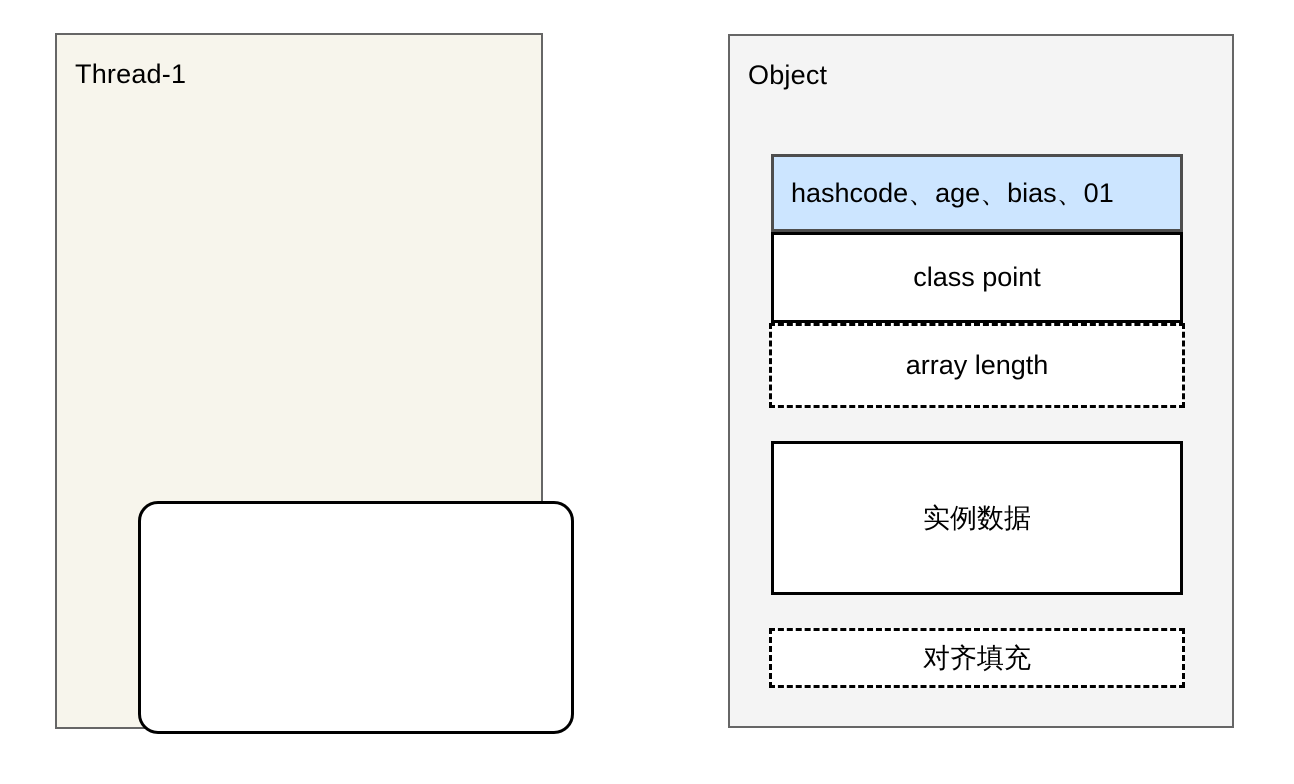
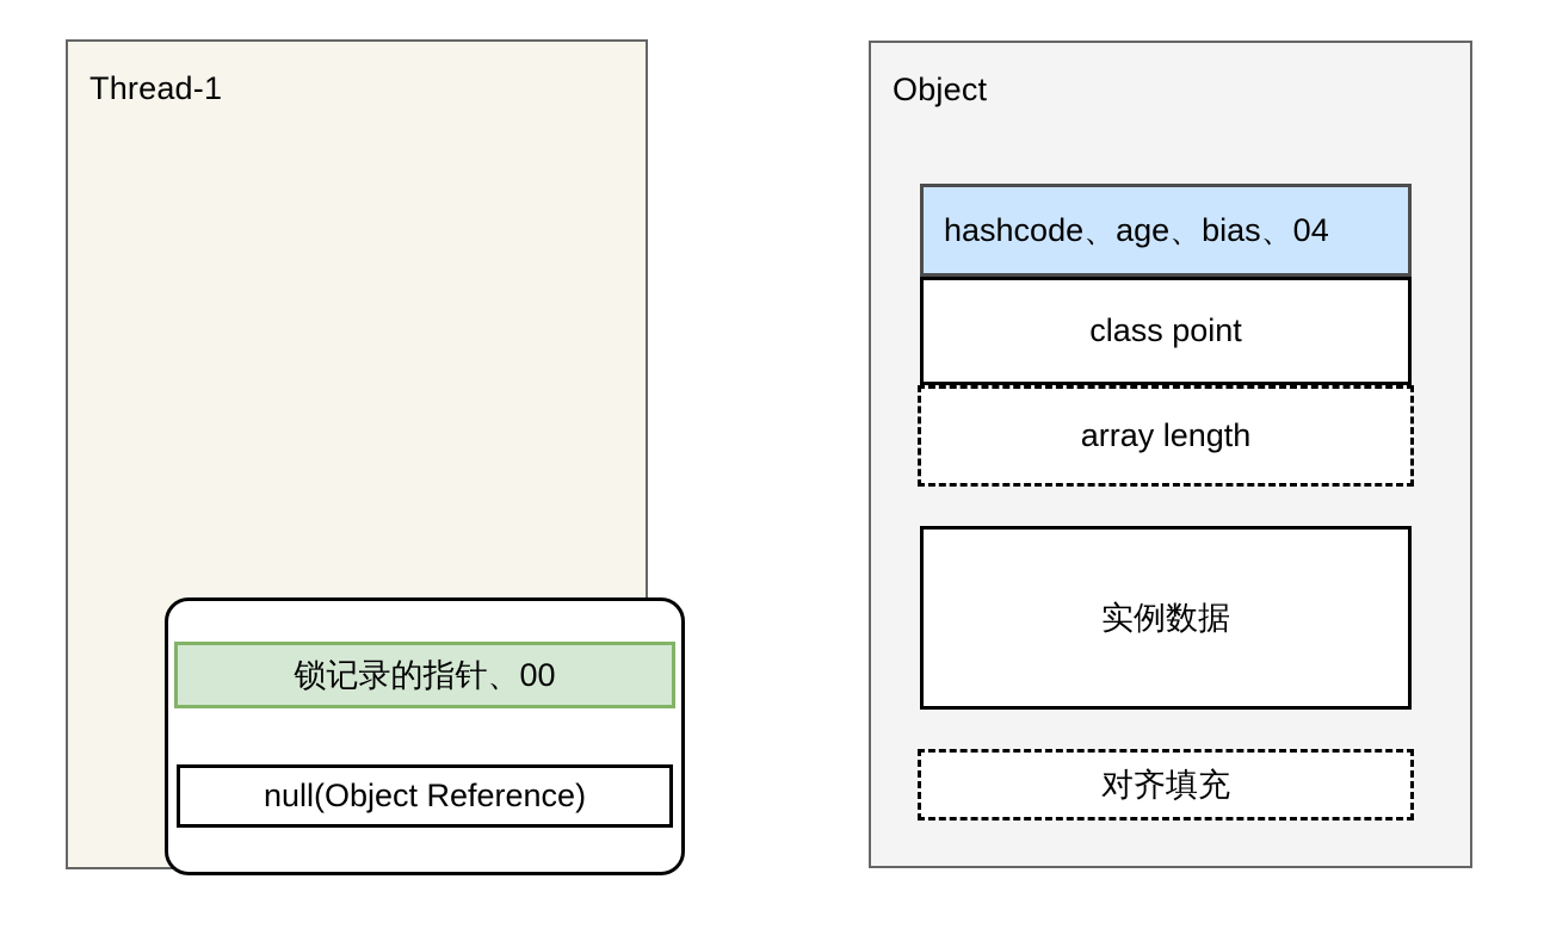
  Thread-1
+ 锁记录的指针、00
+ null(Object Reference)
  Object
- hashcode、age、bias、01
+ hashcode、age、bias、04
  class point
  array length
  实例数据
  对齐填充
